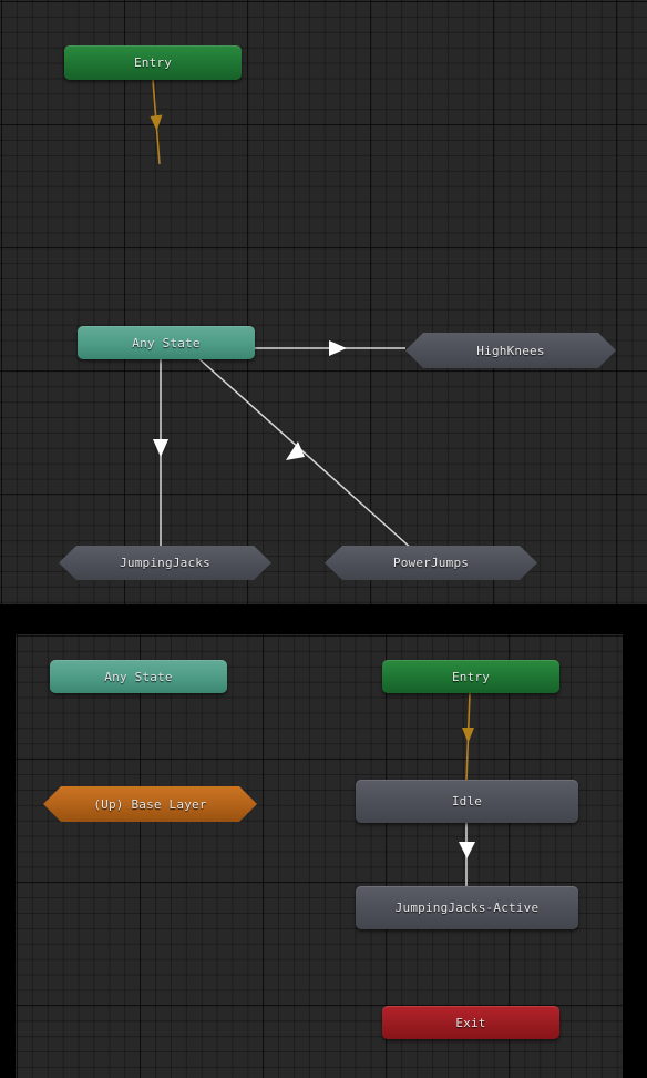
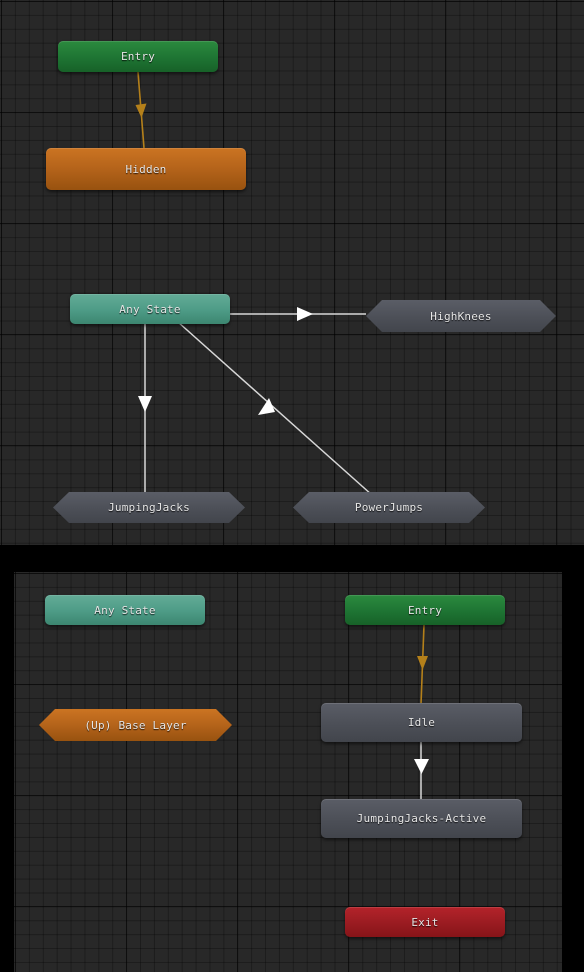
  Entry
+ Hidden
  Any State
  HighKnees
  JumpingJacks
  PowerJumps
  Any State
  (Up) Base Layer
  Entry
  Idle
  JumpingJacks-Active
  Exit
